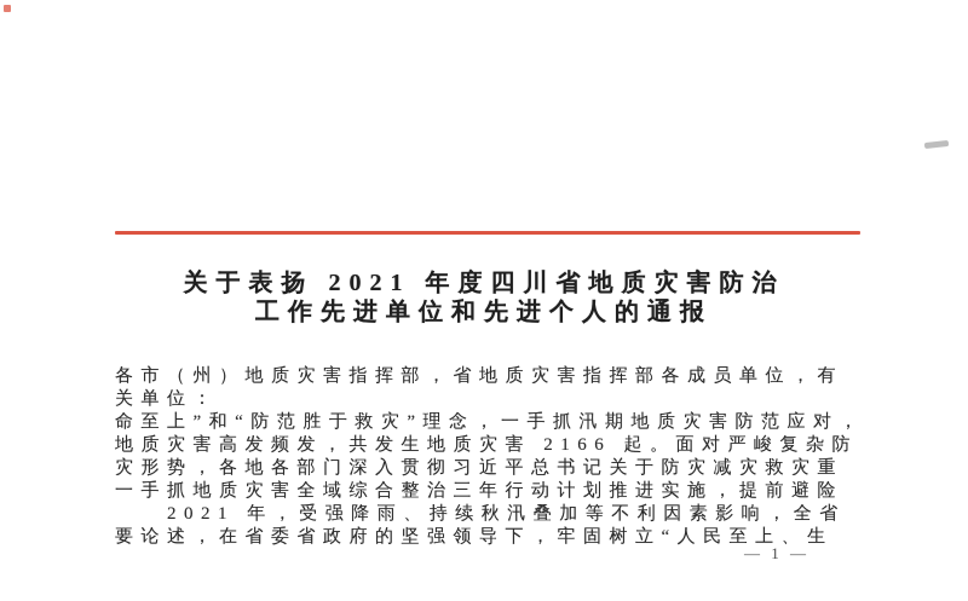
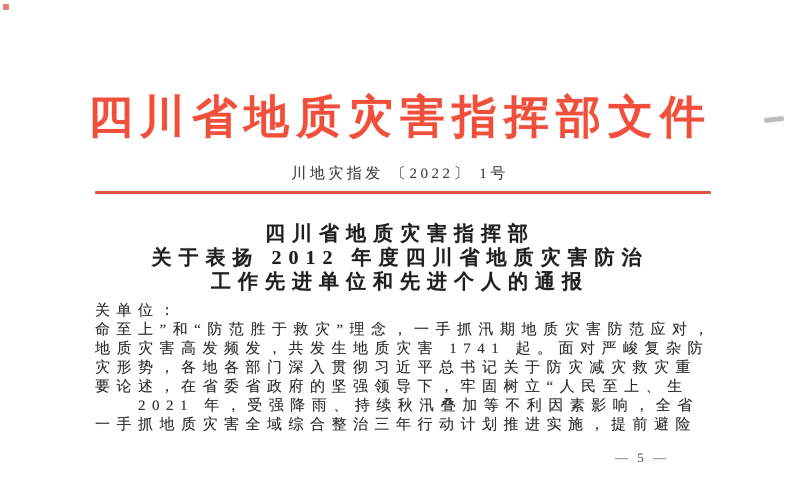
+ 四川省地质灾害指挥部文件
+ 川地灾指发 〔2022〕 1号
+ 四川省地质灾害指挥部
- 关于表扬 2021 年度四川省地质灾害防治
+ 关于表扬 2012 年度四川省地质灾害防治
  工作先进单位和先进个人的通报
- 各市（州）地质灾害指挥部，省地质灾害指挥部各成员单位，有
  关单位：
  命至上”和“防范胜于救灾”理念，一手抓汛期地质灾害防范应对，
- 地质灾害高发频发，共发生地质灾害 2166 起。面对严峻复杂防
+ 地质灾害高发频发，共发生地质灾害 1741 起。面对严峻复杂防
  灾形势，各地各部门深入贯彻习近平总书记关于防灾减灾救灾重
- 一手抓地质灾害全域综合整治三年行动计划推进实施，提前避险
+ 要论述，在省委省政府的坚强领导下，牢固树立“人民至上、生
  2021 年，受强降雨、持续秋汛叠加等不利因素影响，全省
- 要论述，在省委省政府的坚强领导下，牢固树立“人民至上、生
+ 一手抓地质灾害全域综合整治三年行动计划推进实施，提前避险
- — 1 —
+ — 5 —
